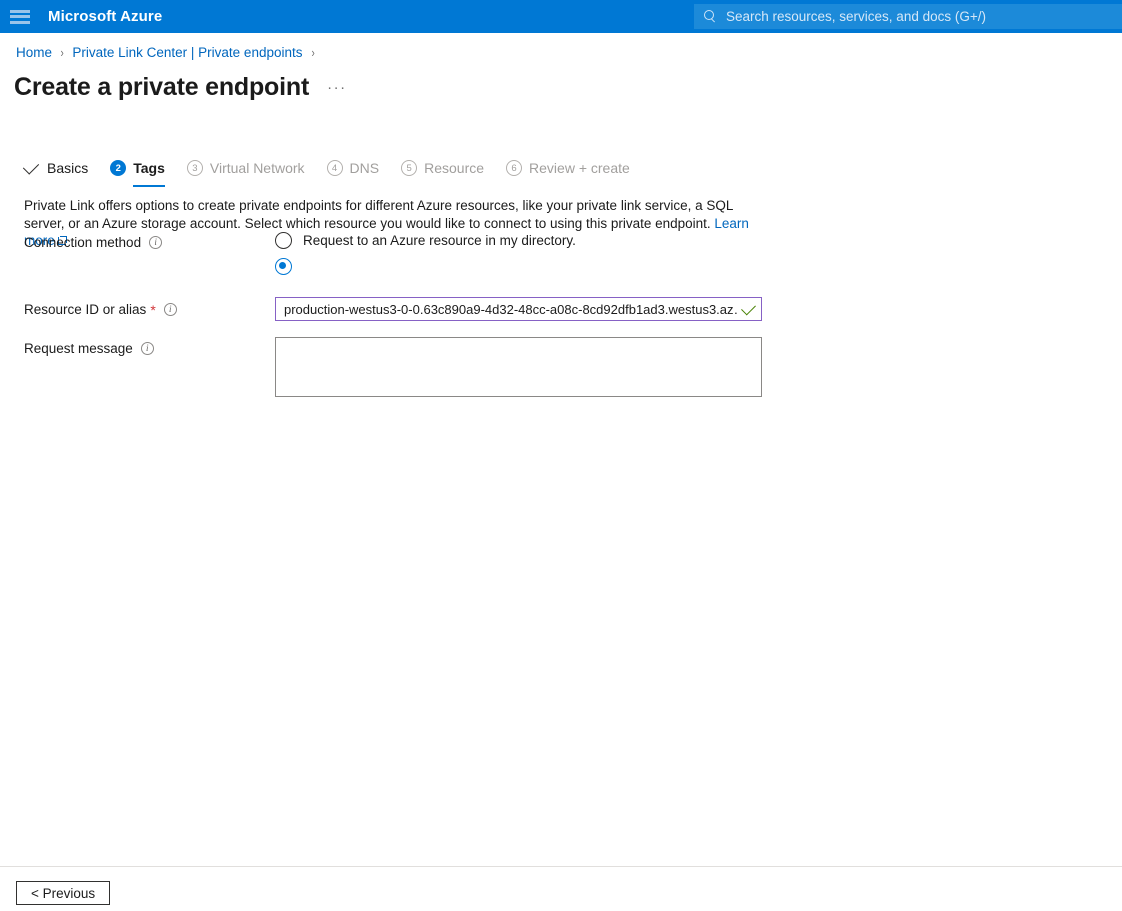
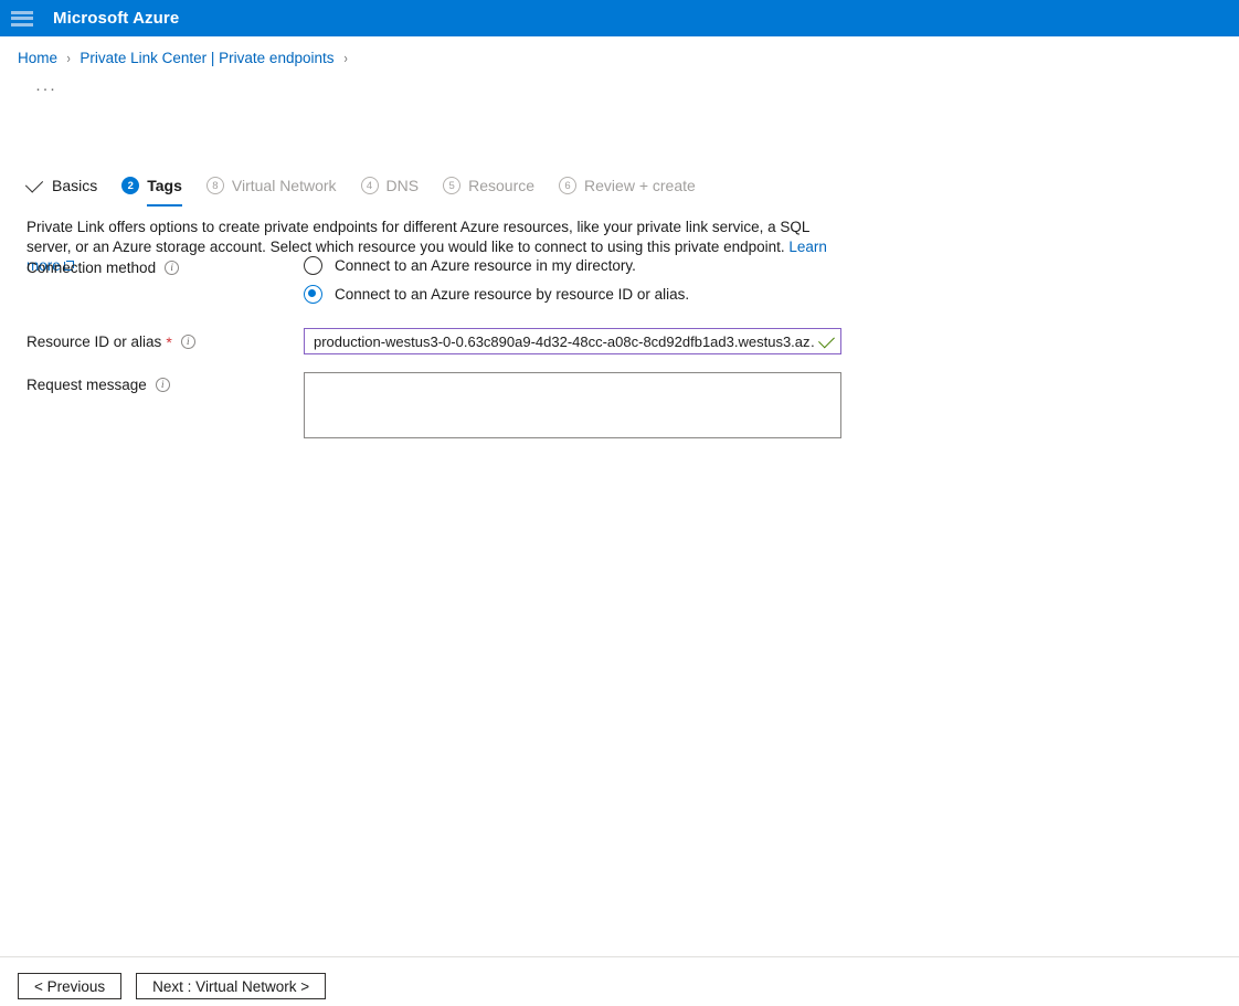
  Microsoft Azure
- Search resources, services, and docs (G+/)
  Home
  ›
  Private Link Center | Private endpoints
  ›
- Create a private endpoint
  ···
  Basics
  2
  Tags
- 3
+ 8
  Virtual Network
  4
  DNS
  5
  Resource
  6
  Review + create
  Private Link offers options to create private endpoints for different Azure resources, like your private link service, a SQL server, or an Azure storage account. Select which resource you would like to connect to using this private endpoint. Learn more
  Connection method
  i
- Request to an Azure resource in my directory.
+ Connect to an Azure resource in my directory.
+ Connect to an Azure resource by resource ID or alias.
  Resource ID or alias
  *
  i
  production-westus3-0-0.63c890a9-4d32-48cc-a08c-8cd92dfb1ad3.westus3.az
  Request message
  i
  < Previous
+ Next : Virtual Network >
